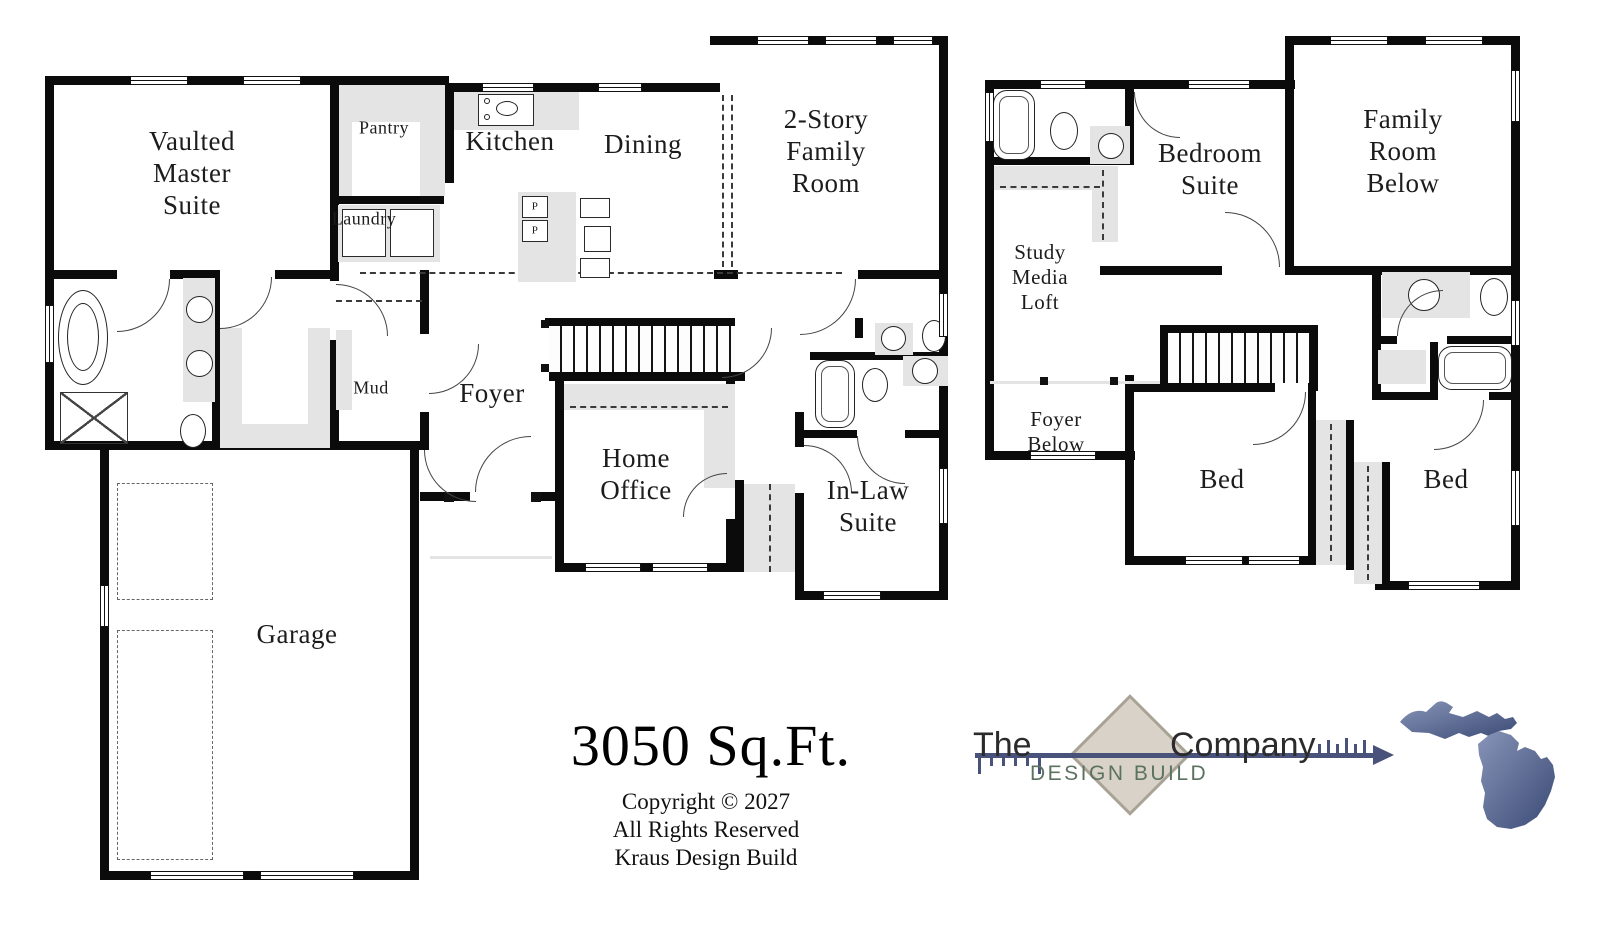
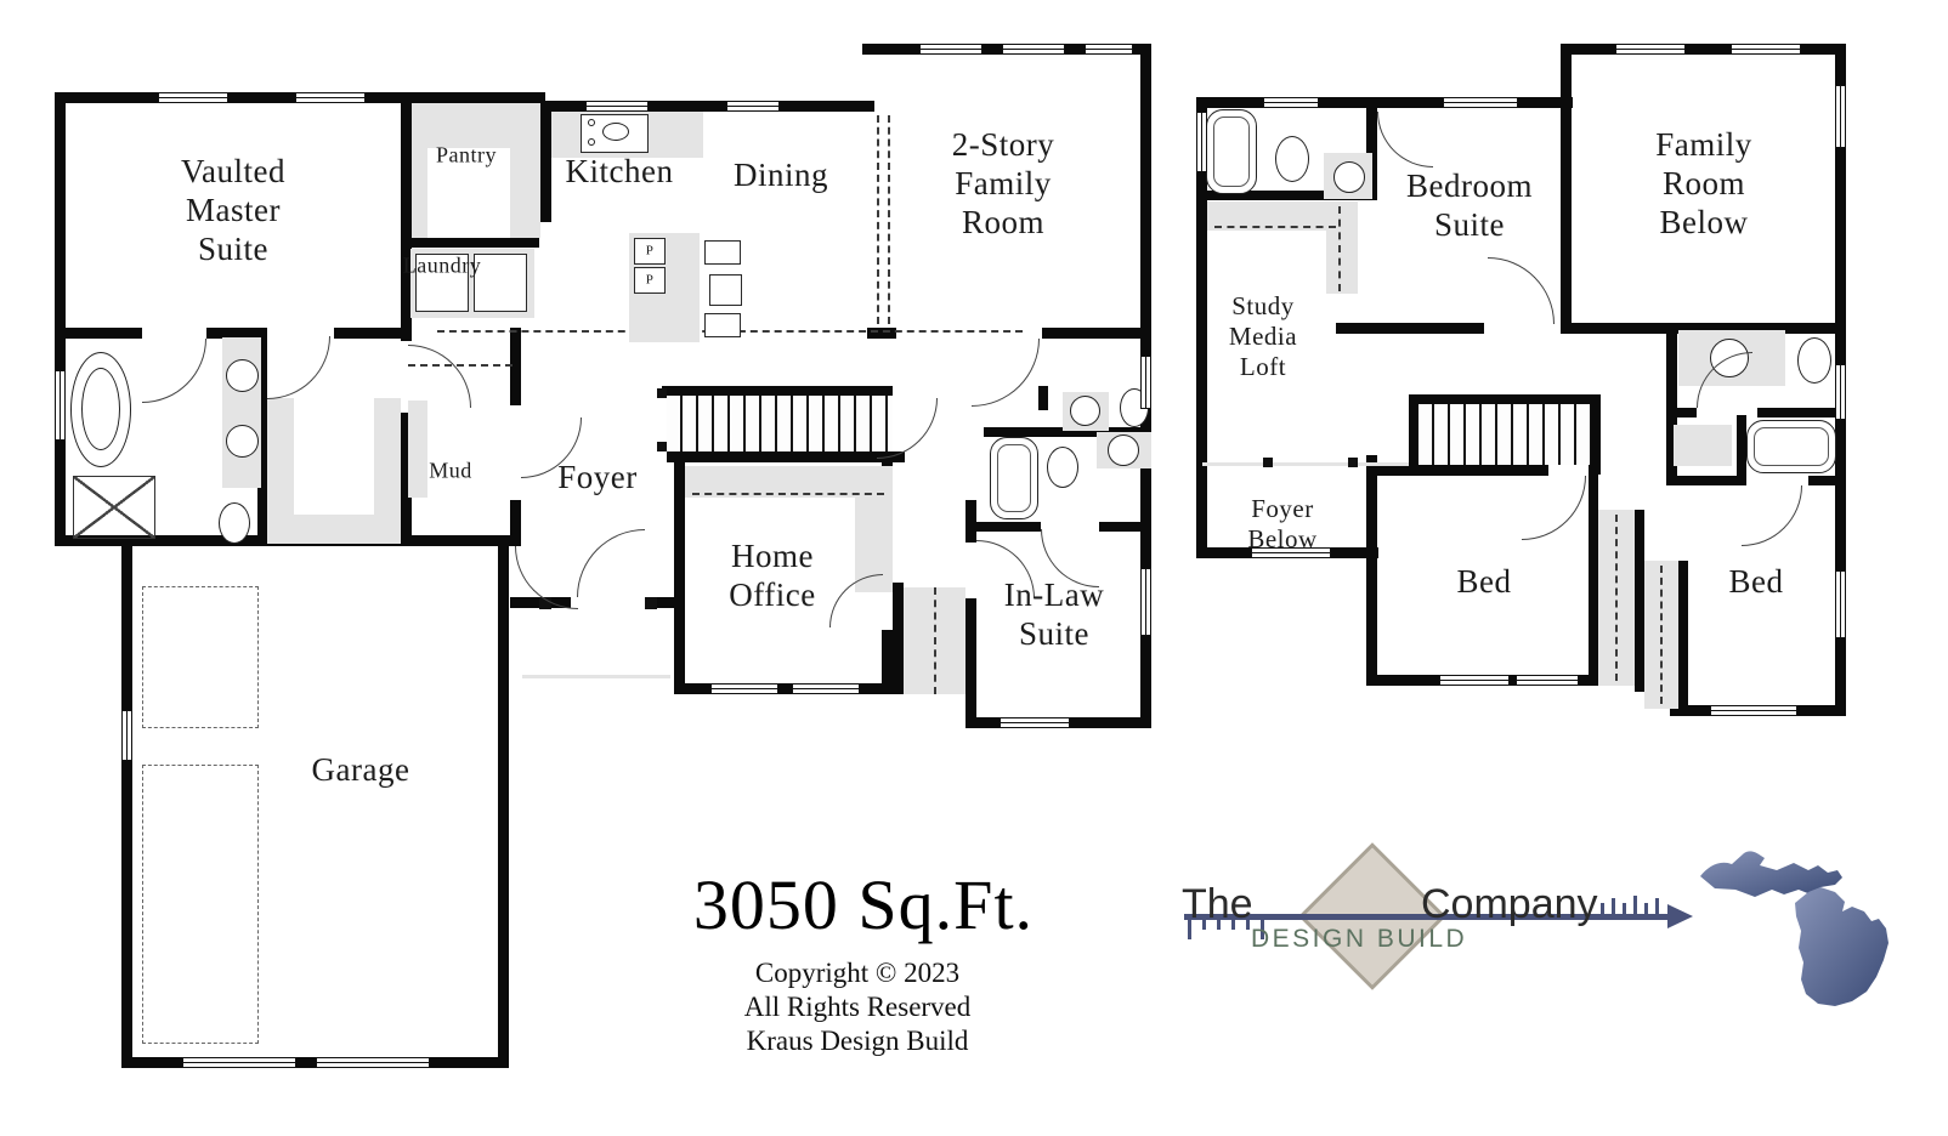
  Vaulted
  Master
  Suite
  Pantry
  Kitchen
  Dining
  2-Story
  Family
  Room
  Laundry
  Mud
  Foyer
  Home
  Office
  In-Law
  Suite
  Garage
  P
  P
  Bedroom
  Suite
  Family
  Room
  Below
  Study
  Media
  Loft
  Foyer
  Below
  Bed
  Bed
  3050 Sq.Ft.
- Copyright © 2027
+ Copyright © 2023
  All Rights Reserved
  Kraus Design Build
  The
  Company
  DESIGN BUILD
